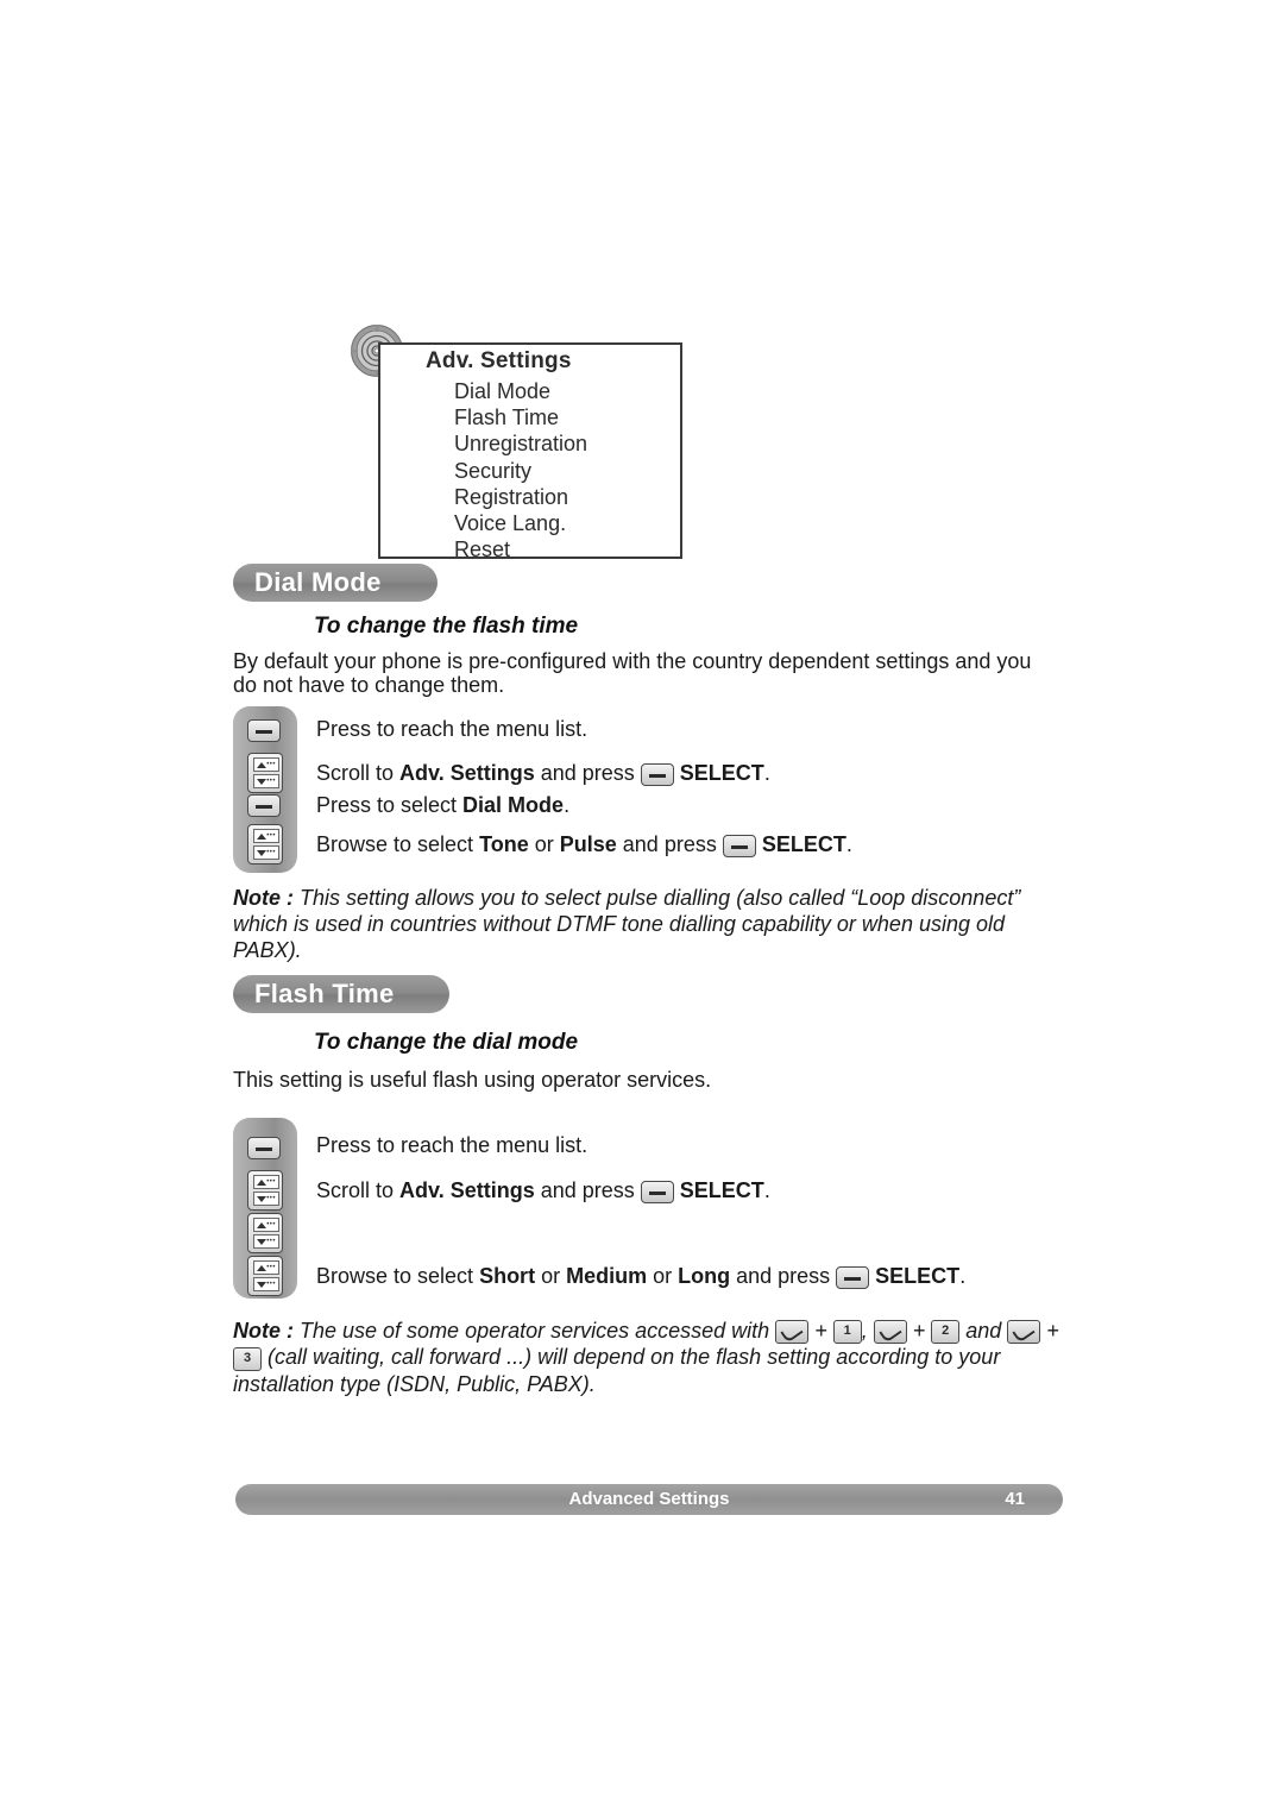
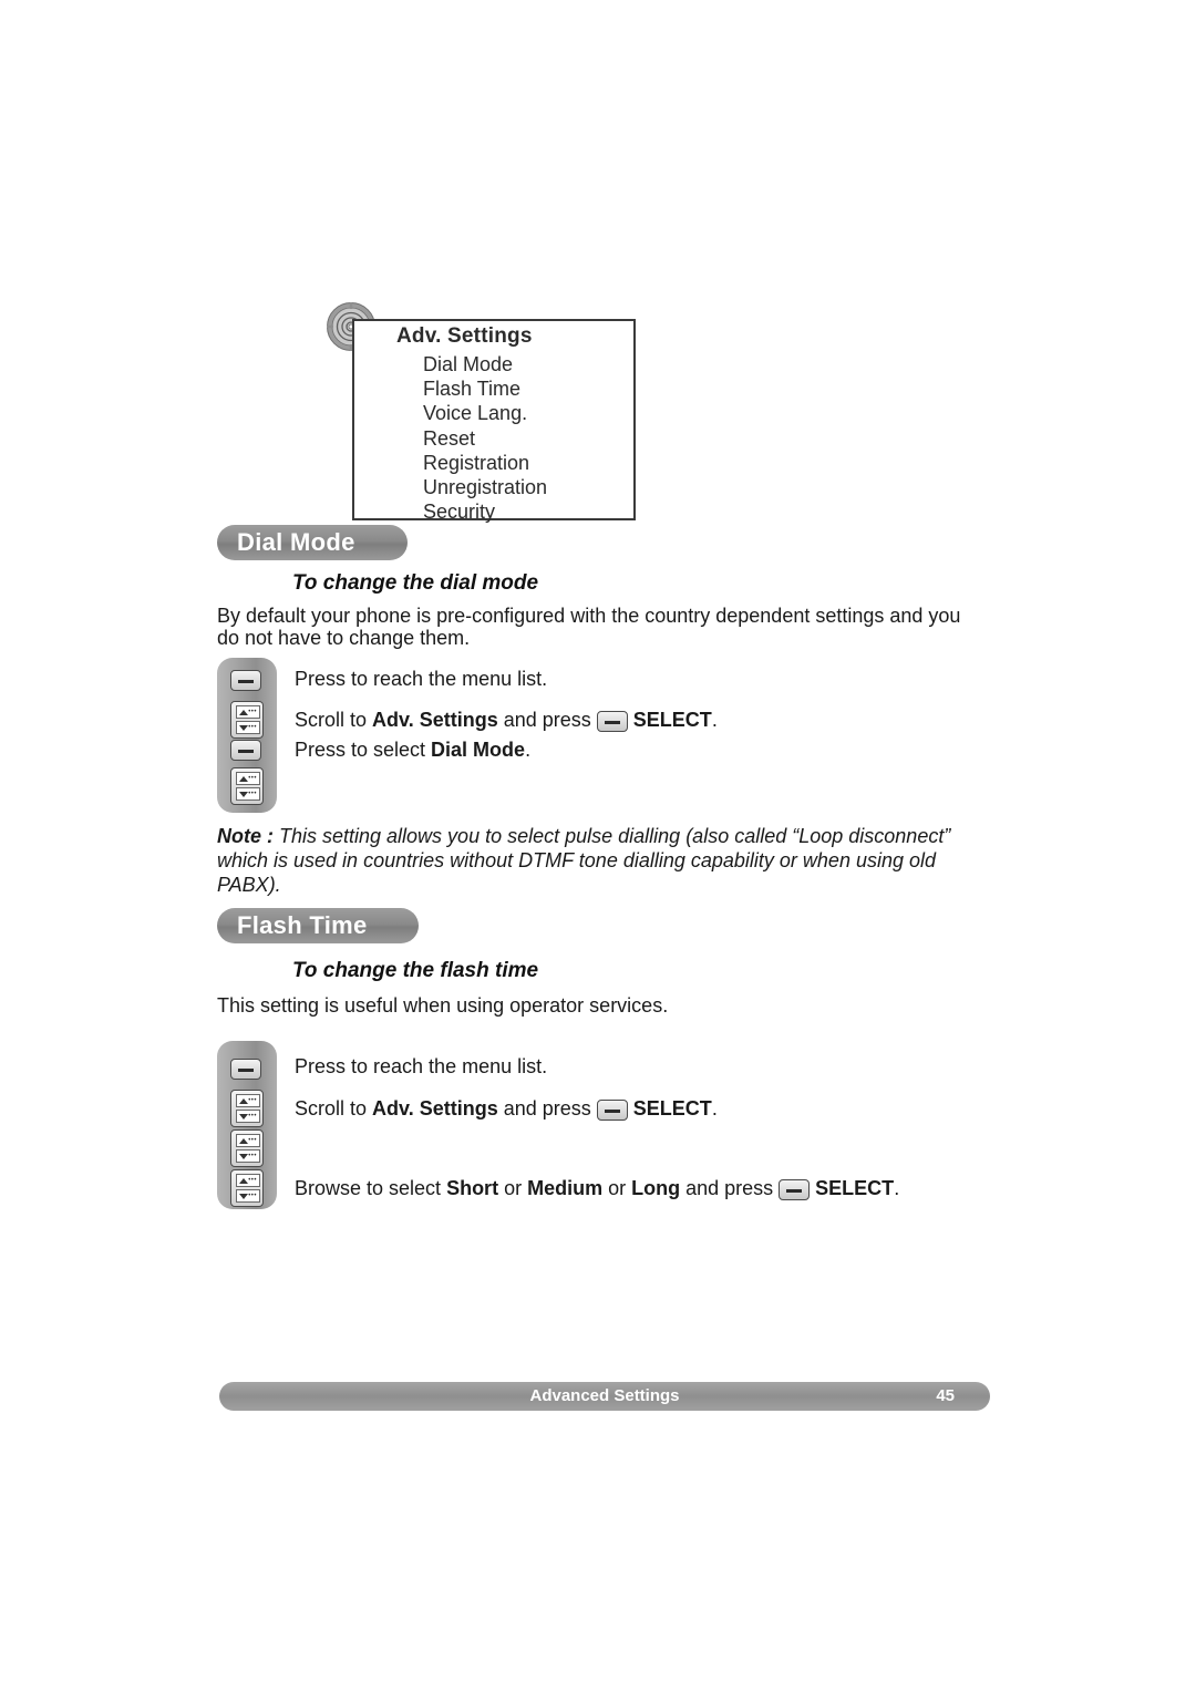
  Adv. Settings
  Dial Mode
  Flash Time
- Unregistration
+ Voice Lang.
- Security
+ Reset
  Registration
- Voice Lang.
+ Unregistration
- Reset
+ Security
  Dial Mode
- To change the flash time
+ To change the dial mode
  By default your phone is pre-configured with the country dependent settings and you do not have to change them.
  Press to reach the menu list.
  Scroll to Adv. Settings and press SELECT.
  Press to select Dial Mode.
- Browse to select Tone or Pulse and press SELECT.
  Note : This setting allows you to select pulse dialling (also called “Loop disconnect” which is used in countries without DTMF tone dialling capability or when using old PABX).
  Flash Time
- To change the dial mode
+ To change the flash time
- This setting is useful flash using operator services.
+ This setting is useful when using operator services.
  Press to reach the menu list.
  Scroll to Adv. Settings and press SELECT.
  Browse to select Short or Medium or Long and press SELECT.
- Note : The use of some operator services accessed with + 1 , + 2 and + 3 (call waiting, call forward ...) will depend on the flash setting according to your installation type (ISDN, Public, PABX).
  Advanced Settings
- 41
+ 45
